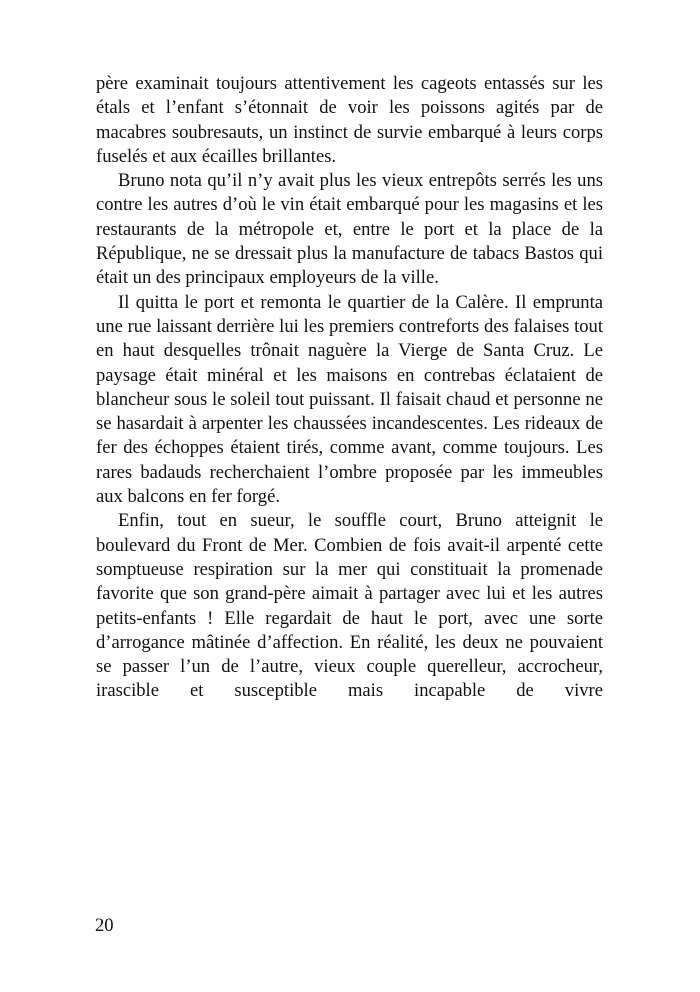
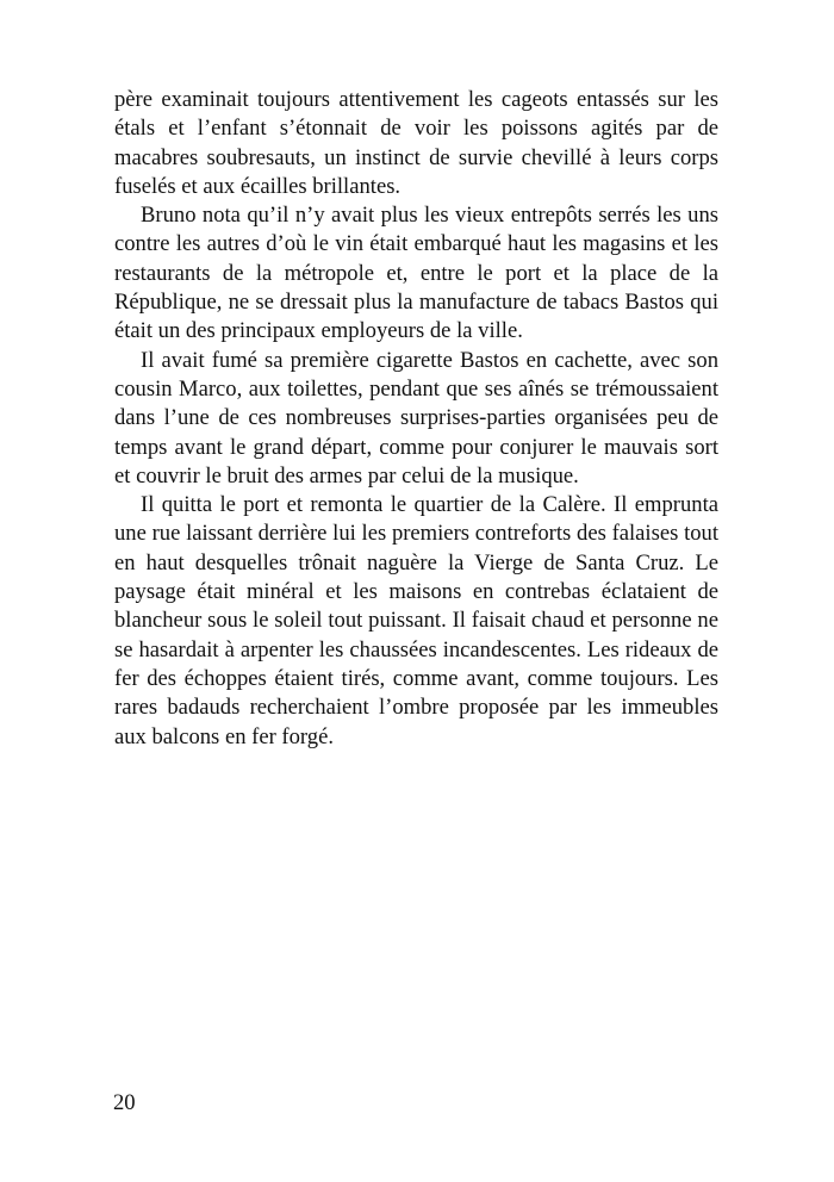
- père examinait toujours attentivement les cageots entassés sur les étals et l’enfant s’étonnait de voir les poissons agités par de macabres soubresauts, un instinct de survie embarqué à leurs corps fuselés et aux écailles brillantes.
+ père examinait toujours attentivement les cageots entassés sur les étals et l’enfant s’étonnait de voir les poissons agités par de macabres soubresauts, un instinct de survie chevillé à leurs corps fuselés et aux écailles brillantes.
- Bruno nota qu’il n’y avait plus les vieux entrepôts serrés les uns contre les autres d’où le vin était embarqué pour les magasins et les restaurants de la métropole et, entre le port et la place de la République, ne se dressait plus la manufacture de tabacs Bastos qui était un des principaux employeurs de la ville.
+ Bruno nota qu’il n’y avait plus les vieux entrepôts serrés les uns contre les autres d’où le vin était embarqué haut les magasins et les restaurants de la métropole et, entre le port et la place de la République, ne se dressait plus la manufacture de tabacs Bastos qui était un des principaux employeurs de la ville.
+ Il avait fumé sa première cigarette Bastos en cachette, avec son cousin Marco, aux toilettes, pendant que ses aînés se trémoussaient dans l’une de ces nombreuses surprises-parties organisées peu de temps avant le grand départ, comme pour conjurer le mauvais sort et couvrir le bruit des armes par celui de la musique.
  Il quitta le port et remonta le quartier de la Calère. Il emprunta une rue laissant derrière lui les premiers contreforts des falaises tout en haut desquelles trônait naguère la Vierge de Santa Cruz. Le paysage était minéral et les maisons en contrebas éclataient de blancheur sous le soleil tout puissant. Il faisait chaud et personne ne se hasardait à arpenter les chaussées incandescentes. Les rideaux de fer des échoppes étaient tirés, comme avant, comme toujours. Les rares badauds recherchaient l’ombre proposée par les immeubles aux balcons en fer forgé.
- Enfin, tout en sueur, le souffle court, Bruno atteignit le boulevard du Front de Mer. Combien de fois avait-il arpenté cette somptueuse respiration sur la mer qui constituait la promenade favorite que son grand-père aimait à partager avec lui et les autres petits-enfants ! Elle regardait de haut le port, avec une sorte d’arrogance mâtinée d’affection. En réalité, les deux ne pouvaient se passer l’un de l’autre, vieux couple querelleur, accrocheur, irascible et susceptible mais incapable de vivre
  20
